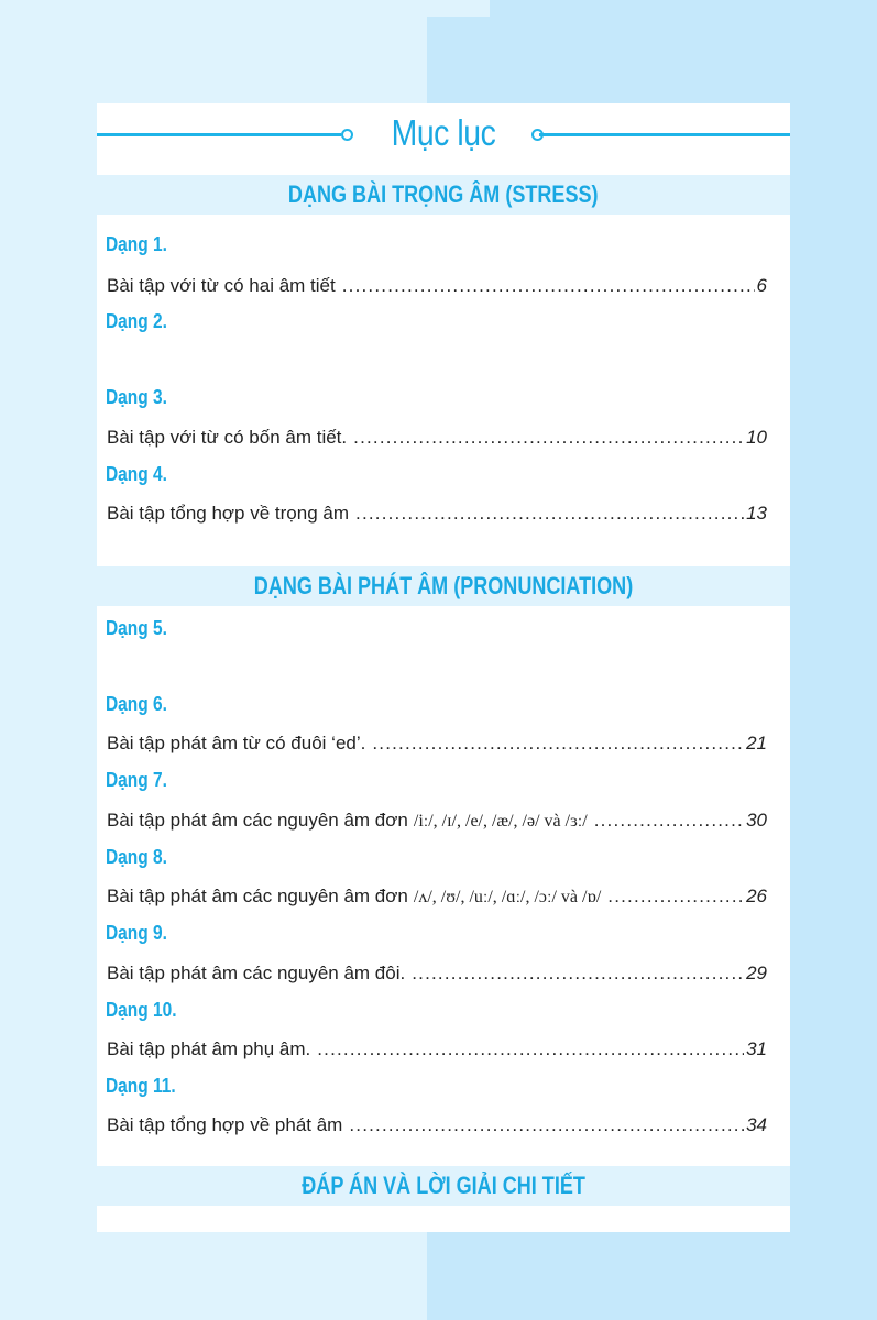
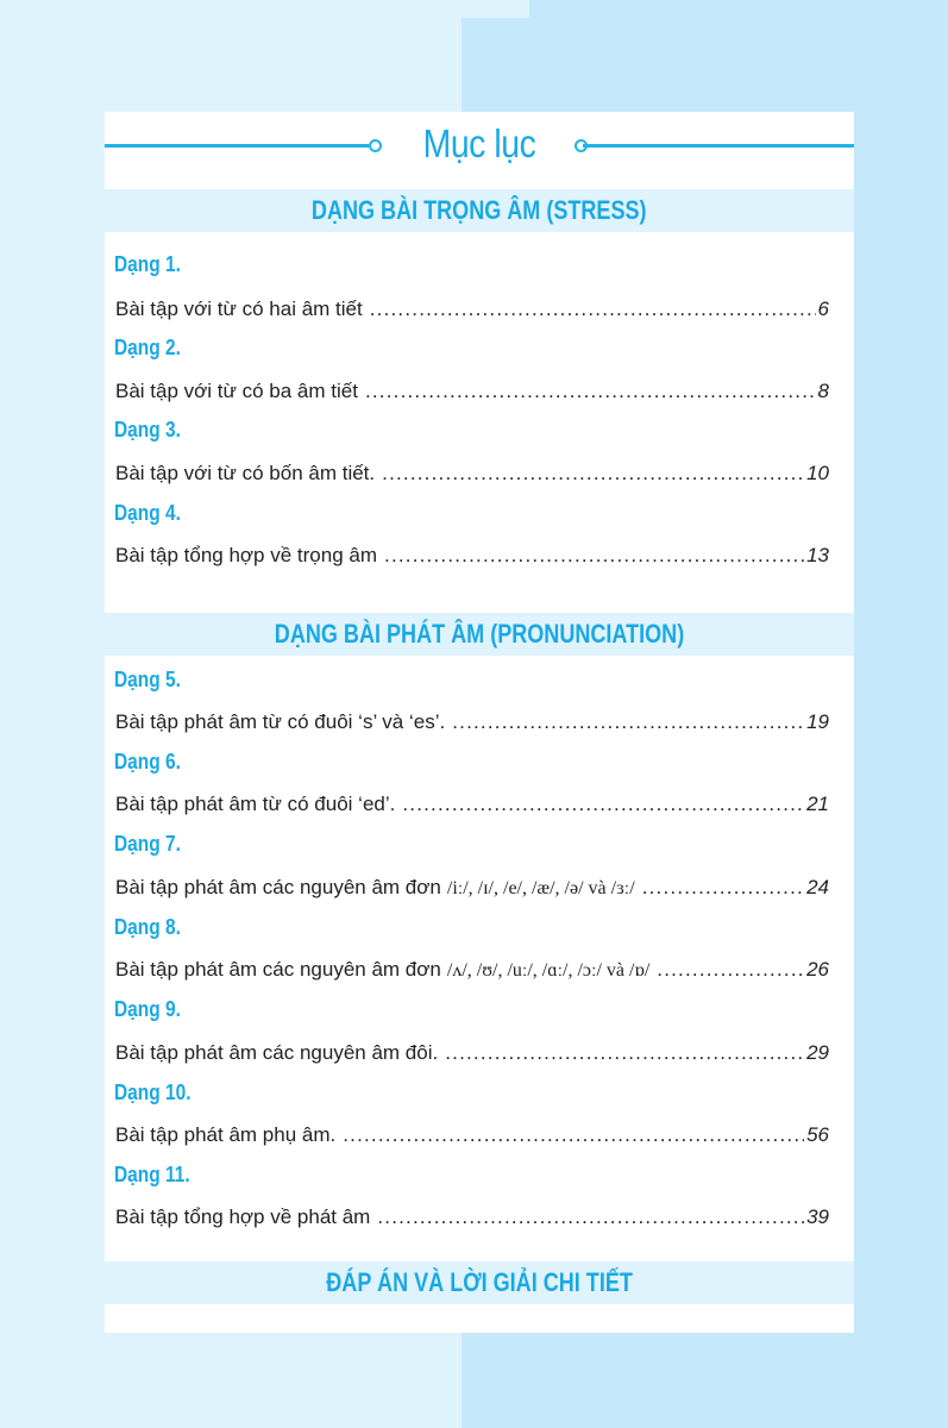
  Mục lục
  DẠNG BÀI TRỌNG ÂM (STRESS)
  Dạng 1.
  Bài tập với từ có hai âm tiết
  6
  Dạng 2.
+ Bài tập với từ có ba âm tiết
+ 8
  Dạng 3.
  Bài tập với từ có bốn âm tiết.
  10
  Dạng 4.
  Bài tập tổng hợp về trọng âm
  13
  DẠNG BÀI PHÁT ÂM (PRONUNCIATION)
  Dạng 5.
+ Bài tập phát âm từ có đuôi ‘s’ và ‘es’.
+ 19
  Dạng 6.
  Bài tập phát âm từ có đuôi ‘ed’.
  21
  Dạng 7.
  Bài tập phát âm các nguyên âm đơn
  /iː/, /ɪ/, /e/, /æ/, /ə/ và /ɜː/
- 30
+ 24
  Dạng 8.
  Bài tập phát âm các nguyên âm đơn
  /ʌ/, /ʊ/, /uː/, /ɑː/, /ɔː/ và /ɒ/
  26
  Dạng 9.
  Bài tập phát âm các nguyên âm đôi.
  29
  Dạng 10.
  Bài tập phát âm phụ âm.
- 31
+ 56
  Dạng 11.
  Bài tập tổng hợp về phát âm
- 34
+ 39
  ĐÁP ÁN VÀ LỜI GIẢI CHI TIẾT
